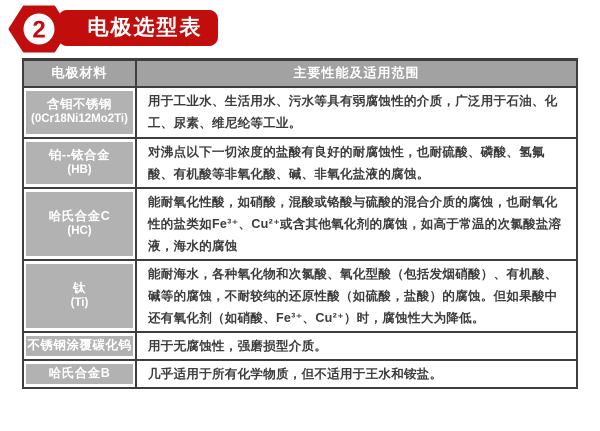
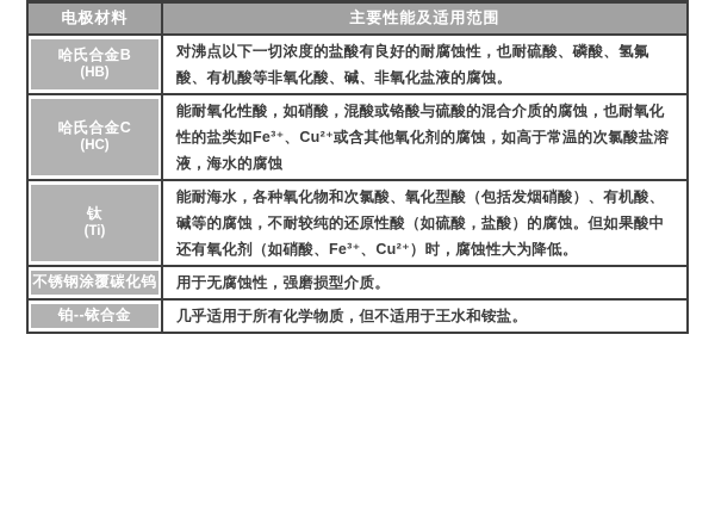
- 电极选型表
- 2
  电极材料	主要性能及适用范围
- 含钼不锈钢 (0Cr18Ni12Mo2Ti)	用于工业水、生活用水、污水等具有弱腐蚀性的介质，广泛用于石油、化工、尿素、维尼纶等工业。
- 铂--铱合金 (HB)	对沸点以下一切浓度的盐酸有良好的耐腐蚀性，也耐硫酸、磷酸、氢氟酸、有机酸等非氧化酸、碱、非氧化盐液的腐蚀。
+ 哈氏合金B (HB)	对沸点以下一切浓度的盐酸有良好的耐腐蚀性，也耐硫酸、磷酸、氢氟酸、有机酸等非氧化酸、碱、非氧化盐液的腐蚀。
  哈氏合金C (HC)	能耐氧化性酸，如硝酸，混酸或铬酸与硫酸的混合介质的腐蚀，也耐氧化性的盐类如Fe³⁺、Cu²⁺或含其他氧化剂的腐蚀，如高于常温的次氯酸盐溶液，海水的腐蚀
  钛 (Ti)	能耐海水，各种氧化物和次氯酸、氧化型酸（包括发烟硝酸）、有机酸、碱等的腐蚀，不耐较纯的还原性酸（如硫酸，盐酸）的腐蚀。但如果酸中还有氧化剂（如硝酸、Fe³⁺、Cu²⁺）时，腐蚀性大为降低。
  不锈钢涂覆碳化钨	用于无腐蚀性，强磨损型介质。
- 哈氏合金B	几乎适用于所有化学物质，但不适用于王水和铵盐。
+ 铂--铱合金	几乎适用于所有化学物质，但不适用于王水和铵盐。
